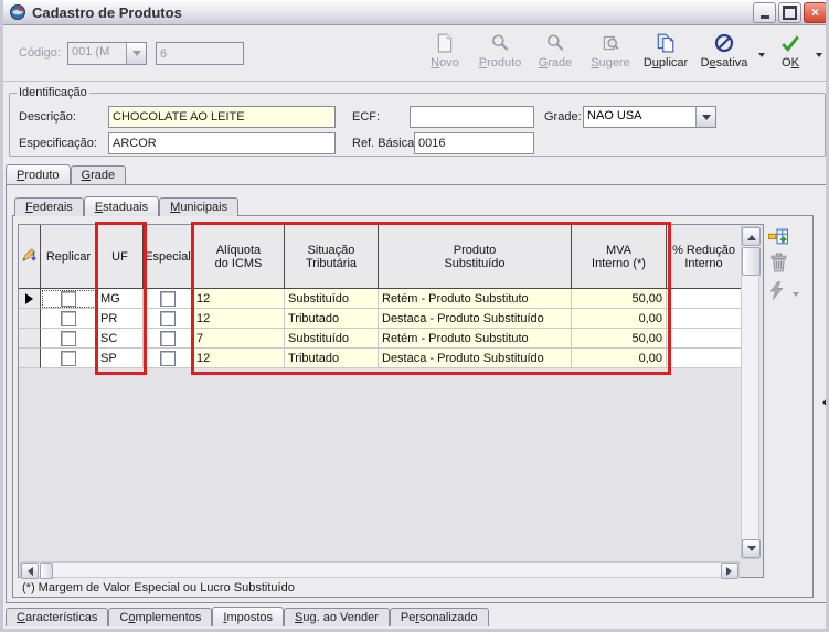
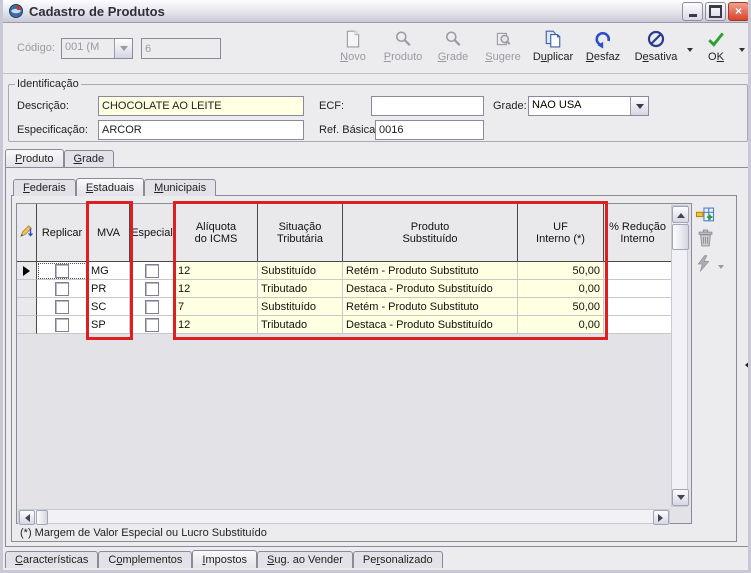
  Cadastro de Produtos
  ×
  Código:
  001 (M
  6
  Novo
  Produto
  Grade
  Sugere
  Duplicar
+ Desfaz
  Desativa
  OK
  Identificação
  Descrição:
  CHOCOLATE AO LEITE
  ECF:
  Grade:
  NAO USA
  Especificação:
  ARCOR
  Ref. Básica
  0016
  Produto Grade
  Federais Estaduais Municipais
  Replicar
- UF
+ MVA
  Especial
  Alíquota
  do ICMS
  Situação
  Tributária
  Produto
  Substituído
- MVA
+ UF
  Interno (*)
  % Redução
  Interno
  MG
  12
  Substituído
  Retém - Produto Substituto
  50,00
  PR
  12
  Tributado
  Destaca - Produto Substituído
  0,00
  SC
  7
  Substituído
  Retém - Produto Substituto
  50,00
  SP
  12
  Tributado
  Destaca - Produto Substituído
  0,00
  (*) Margem de Valor Especial ou Lucro Substituído
  Características Complementos Impostos Sug. ao Vender Personalizado
